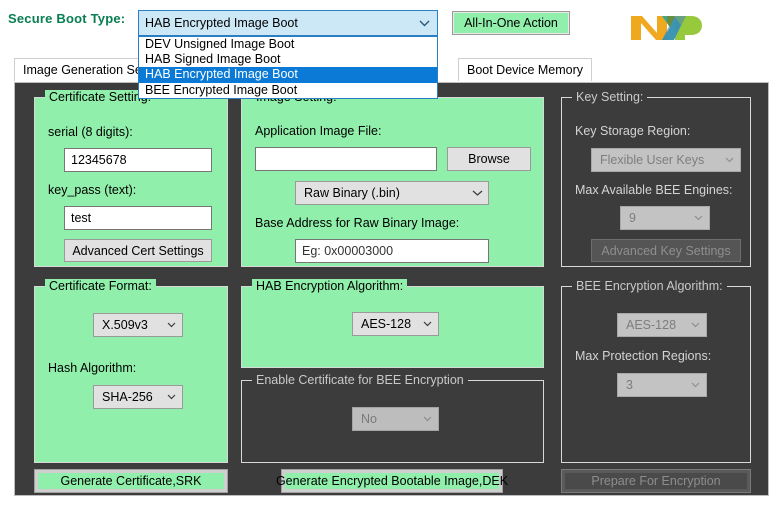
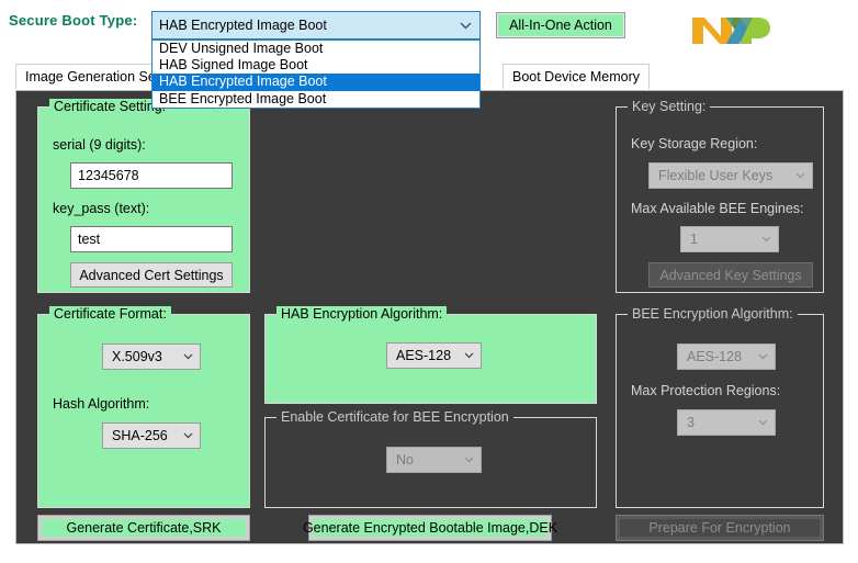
  Secure Boot Type:
  HAB Encrypted Image Boot
  All-In-One Action
  Boot Device Memory
  Certificate Setti
- serial (8 digits):
+ serial (9 digits):
  12345678
  key_pass (text):
  test
  Advanced Cert Settings
  Certificate Format:
  X.509v3
  Hash Algorithm:
  SHA-256
- Application Image File:
- Browse
- Raw Binary (.bin)
- Base Address for Raw Binary Image:
- Eg: 0x00003000
  HAB Encryption Algorithm:
  AES-128
  Enable Certificate for BEE Encryption
  No
  Key Setting:
  Key Storage Region:
  Flexible User Keys
  Max Available BEE Engines:
- 9
+ 1
  Advanced Key Settings
  BEE Encryption Algorithm:
  AES-128
  Max Protection Regions:
  3
  Generate Certificate,SRK
  Generate Encrypted Bootable Image,DEK
  Prepare For Encryption
  DEV Unsigned Image Boot
  HAB Signed Image Boot
  HAB Encrypted Image Boot
  BEE Encrypted Image Boot
